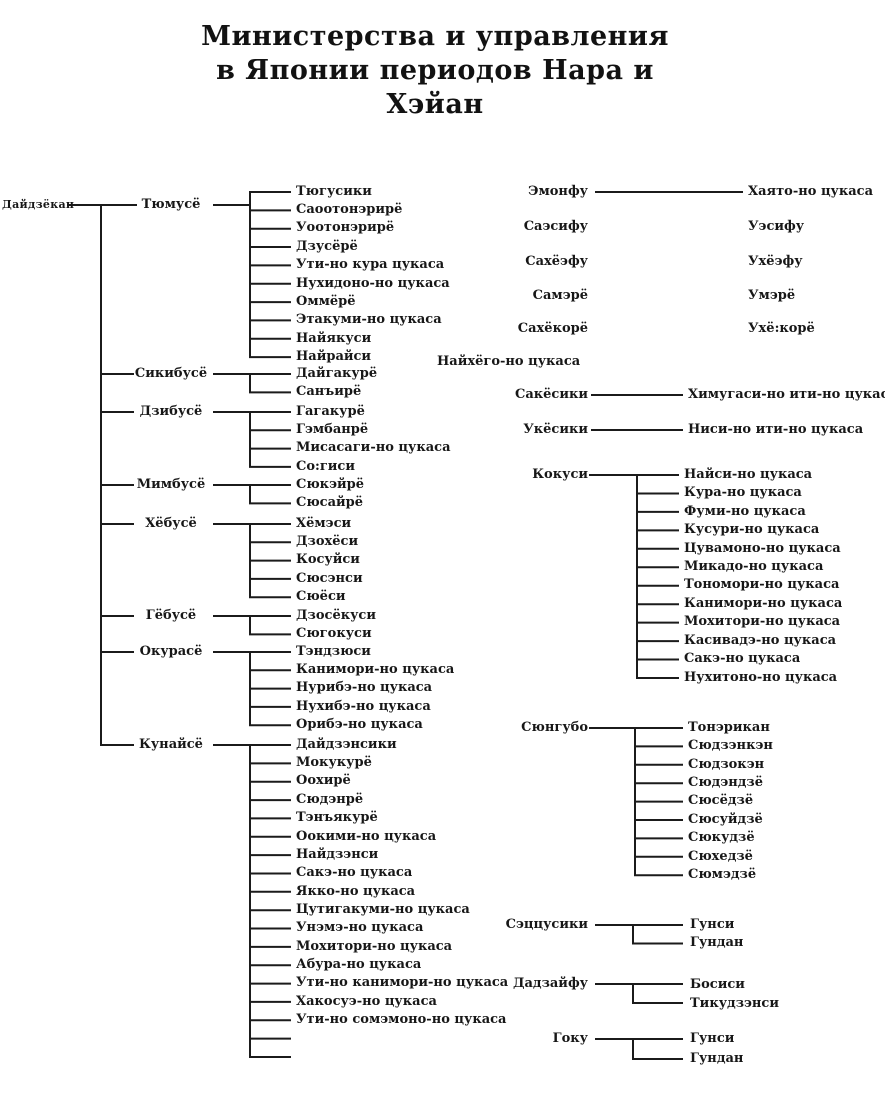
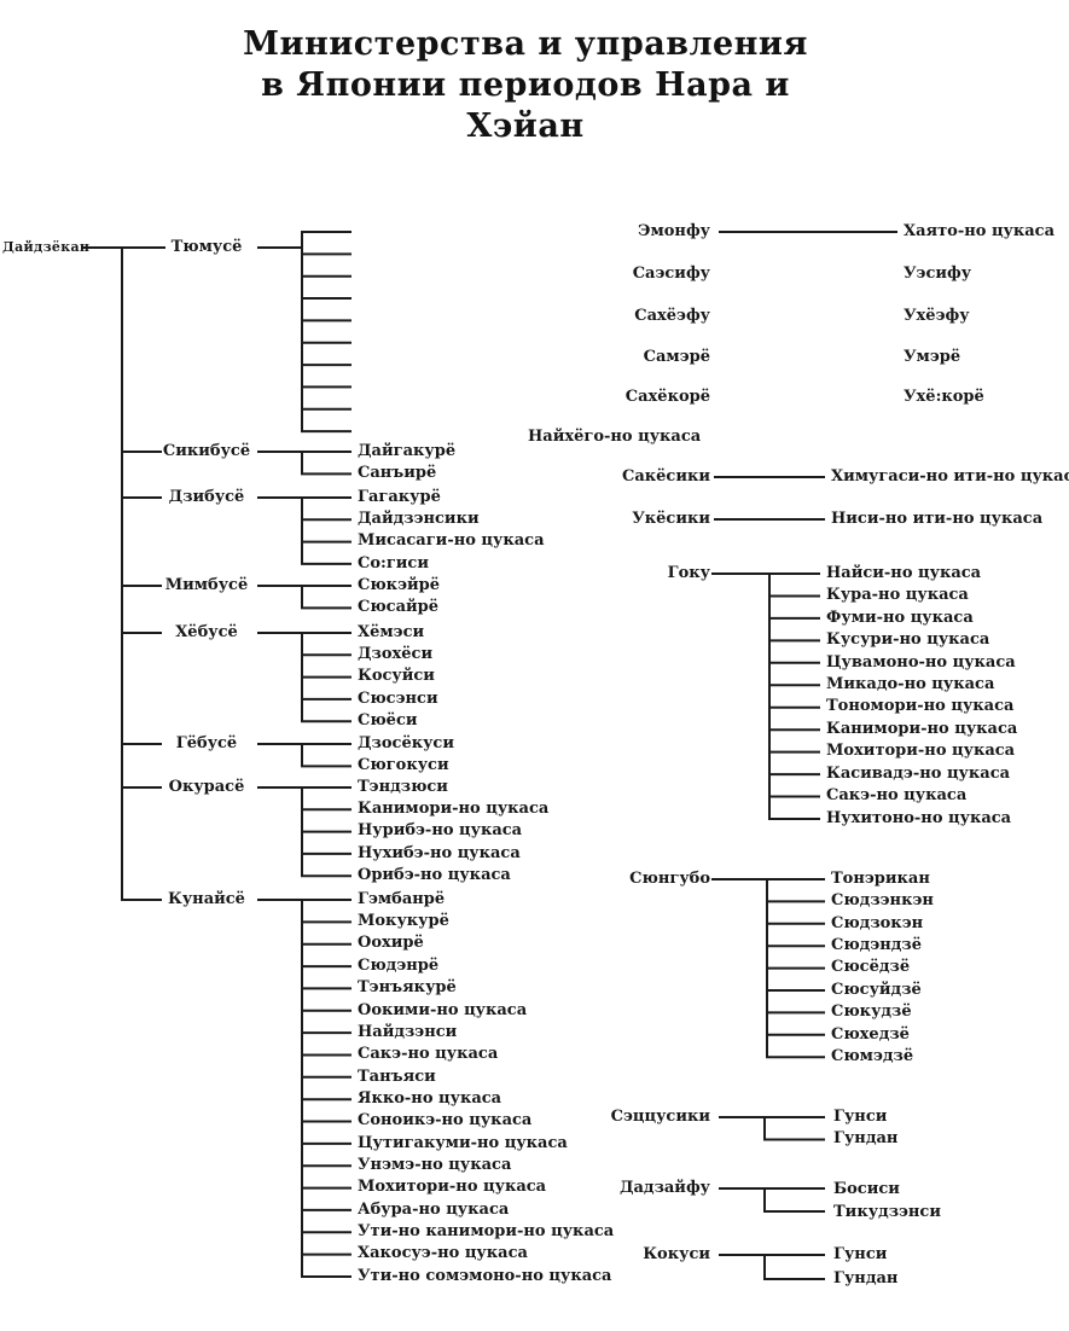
  Министерства и управления
  в Японии периодов Нара и Хэйан
  Дайдзёкан
  Тюмусё
- Тюгусики
- Саоотонэрирё
- Уоотонэрирё
- Дзусёрё
- Ути-но кура цукаса
- Нухидоно-но цукаса
- Оммёрё
- Этакуми-но цукаса
- Найякуси
- Найрайси
  Сикибусё
  Дайгакурё
  Санъирё
  Дзибусё
  Гагакурё
- Гэмбанрё
+ Дайдзэнсики
  Мисасаги-но цукаса
  Со:гиси
  Мимбусё
  Сюкэйрё
  Сюсайрё
  Хёбусё
  Хёмэси
  Дзохёси
  Косуйси
  Сюсэнси
  Сюёси
  Гёбусё
  Дзосёкуси
  Сюгокуси
  Окурасё
  Тэндзюси
  Канимори-но цукаса
  Нурибэ-но цукаса
  Нухибэ-но цукаса
  Орибэ-но цукаса
  Кунайсё
- Дайдзэнсики
+ Гэмбанрё
  Мокукурё
  Оохирё
  Сюдэнрё
  Тэнъякурё
  Оокими-но цукаса
  Найдзэнси
  Сакэ-но цукаса
+ Танъяси
  Якко-но цукаса
+ Соноикэ-но цукаса
  Цутигакуми-но цукаса
  Унэмэ-но цукаса
  Мохитори-но цукаса
  Абура-но цукаса
  Ути-но канимори-но цукаса
  Хакосуэ-но цукаса
  Ути-но сомэмоно-но цукаса
  Эмонфу
  Хаято-но цукаса
  Саэсифу
  Уэсифу
  Сахёэфу
  Ухёэфу
  Самэрё
  Умэрё
  Сахёкорё
  Ухё:корё
  Найхёго-но цукаса
  Сакёсики
  Химугаси-но ити-но цука
  Укёсики
  Ниси-но ити-но цукаса
- Кокуси
+ Гоку
  Найси-но цукаса
  Кура-но цукаса
  Фуми-но цукаса
  Кусури-но цукаса
  Цувамоно-но цукаса
  Микадо-но цукаса
  Тономори-но цукаса
  Канимори-но цукаса
  Мохитори-но цукаса
  Касивадэ-но цукаса
  Сакэ-но цукаса
  Нухитоно-но цукаса
  Сюнгубо
  Тонэрикан
  Сюдзэнкэн
  Сюдзокэн
  Сюдэндзё
  Сюсёдзё
  Сюсуйдзё
  Сюкудзё
  Сюхедзё
  Сюмэдзё
  Сэццусики
  Гунси
  Гундан
  Дадзайфу
  Босиси
  Тикудзэнси
- Гоку
+ Кокуси
  Гунси
  Гундан
